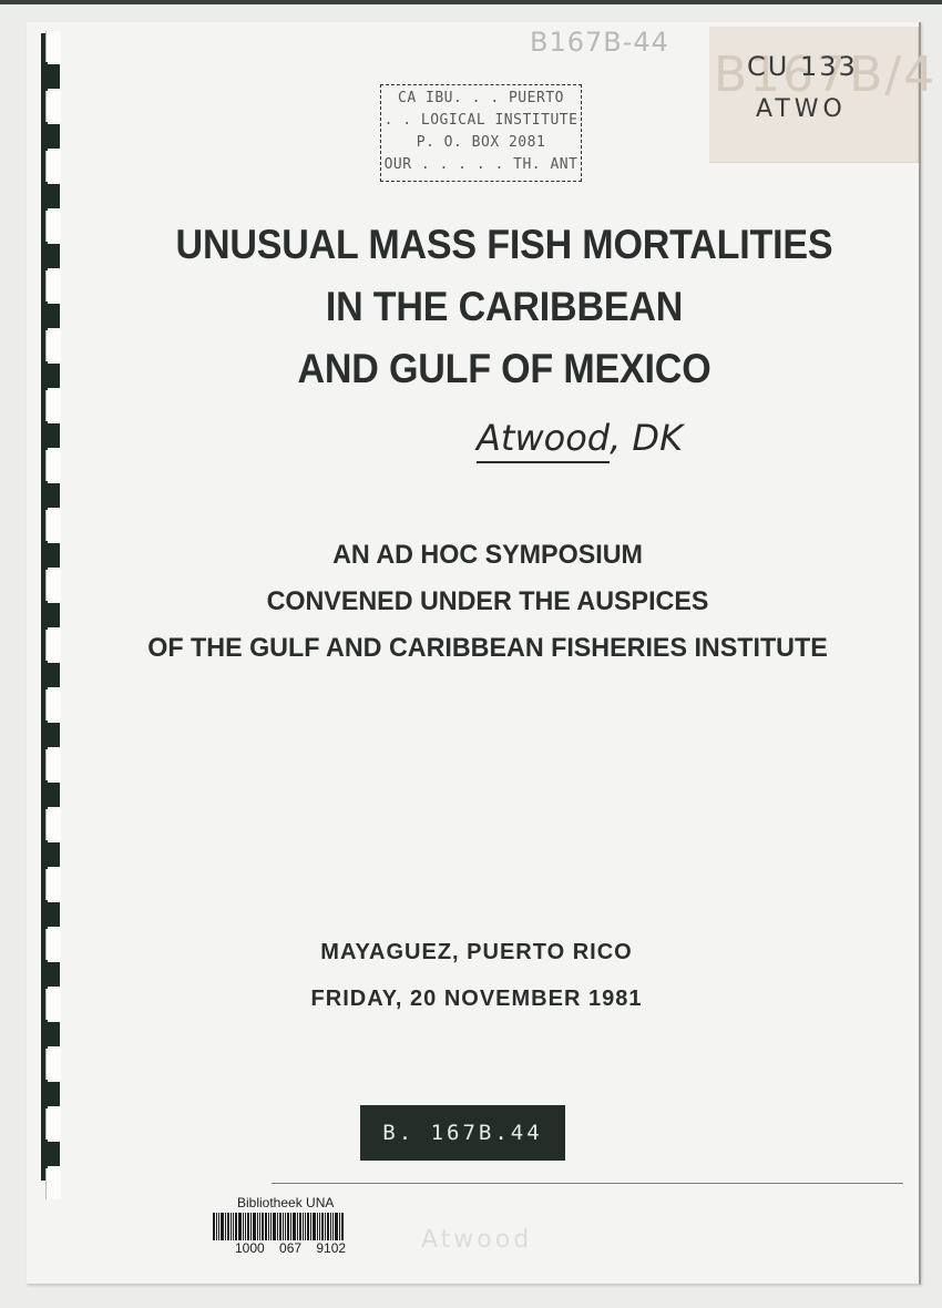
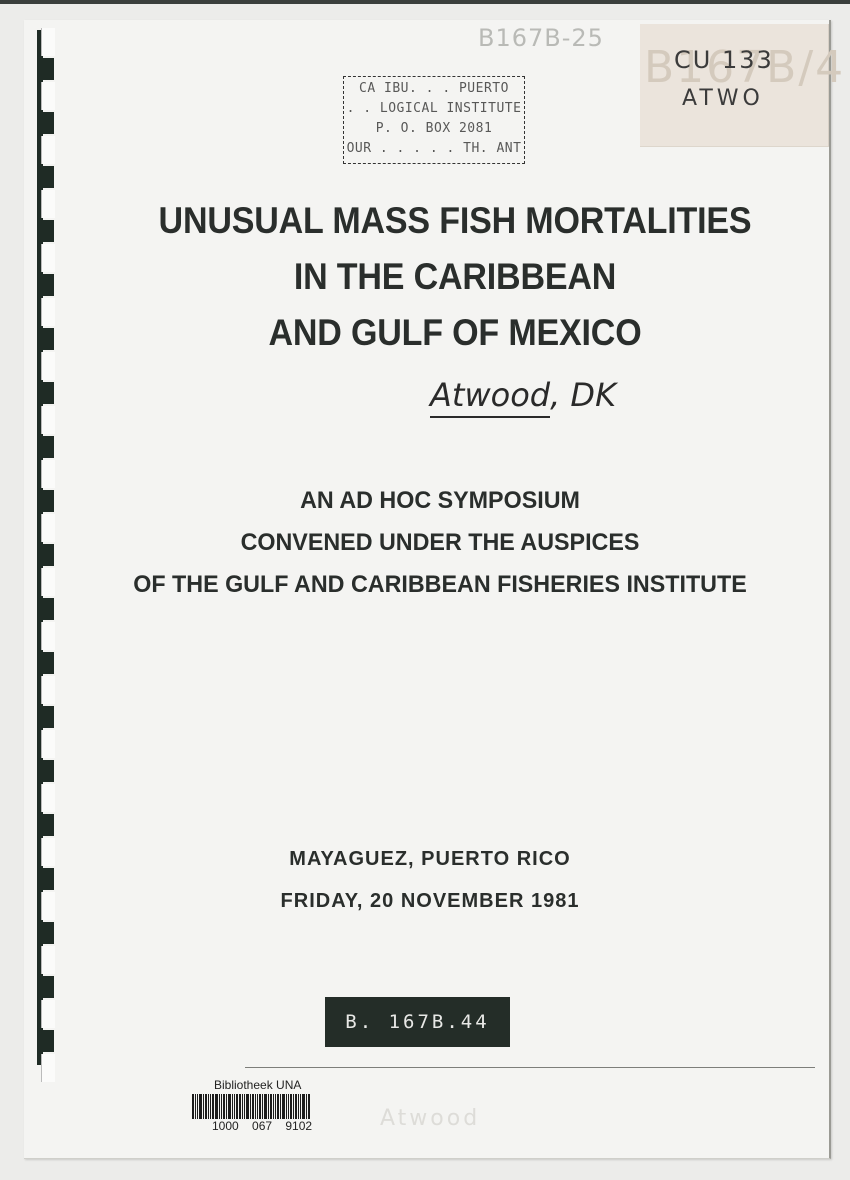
- B167B-44
+ B167B-25
  CA IBU. . . PUERTO
  . . LOGICAL INSTITUTE
  P. O. BOX 2081
  OUR . . . . . TH. ANT
  B167B/4
  CU 133
  ATWO
  UNUSUAL MASS FISH MORTALITIES
  IN THE CARIBBEAN
  AND GULF OF MEXICO
  Atwood, DK
  AN AD HOC SYMPOSIUM
  CONVENED UNDER THE AUSPICES
  OF THE GULF AND CARIBBEAN FISHERIES INSTITUTE
  MAYAGUEZ, PUERTO RICO
  FRIDAY, 20 NOVEMBER 1981
  B. 167B.44
  Bibliotheek UNA
  1000 067 9102
  Atwood
